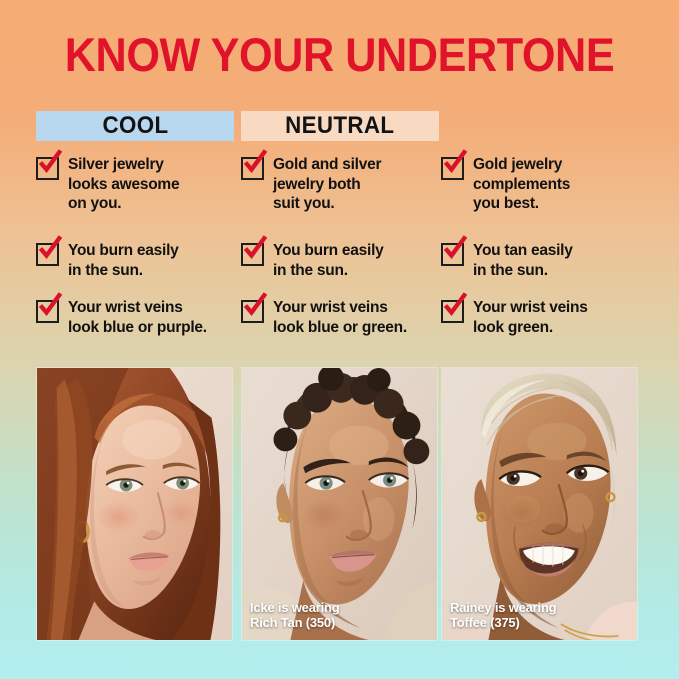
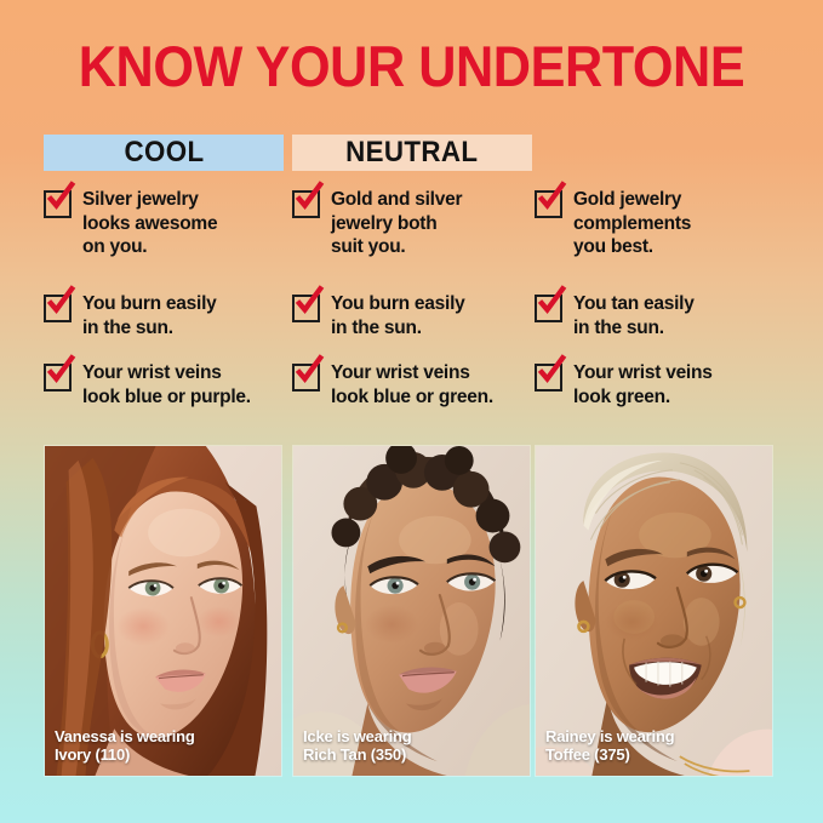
  KNOW YOUR UNDERTONE
  COOL
  NEUTRAL
  Silver jewelry
  looks awesome
  on you.
  You burn easily
  in the sun.
  Your wrist veins
  look blue or purple.
  Gold and silver
  jewelry both
  suit you.
  You burn easily
  in the sun.
  Your wrist veins
  look blue or green.
  Gold jewelry
  complements
  you best.
  You tan easily
  in the sun.
  Your wrist veins
  look green.
+ Vanessa is wearing
+ Ivory (110)
  Icke is wearing
  Rich Tan (350)
  Rainey is wearing
  Toffee (375)
